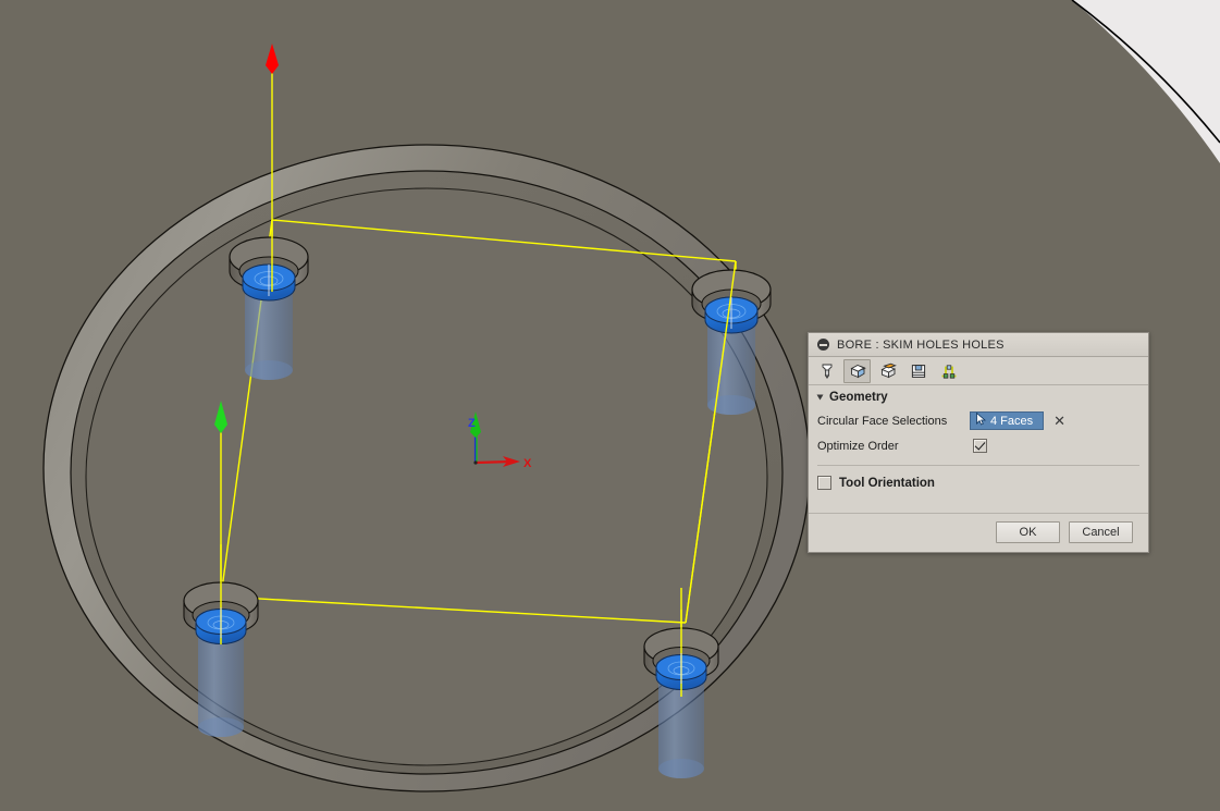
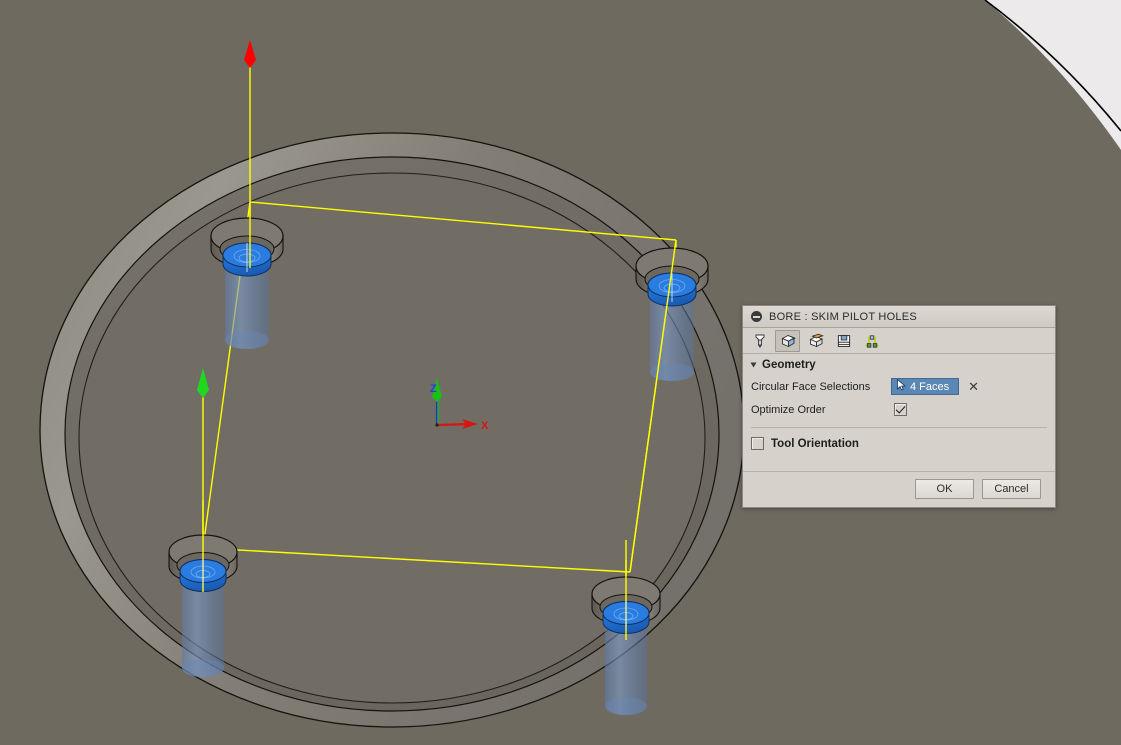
  Z
  X
- BORE : SKIM HOLES HOLES
+ BORE : SKIM PILOT HOLES
  Geometry
  Circular Face Selections
  4 Faces
  ✕
  Optimize Order
  Tool Orientation
  OK
  Cancel
